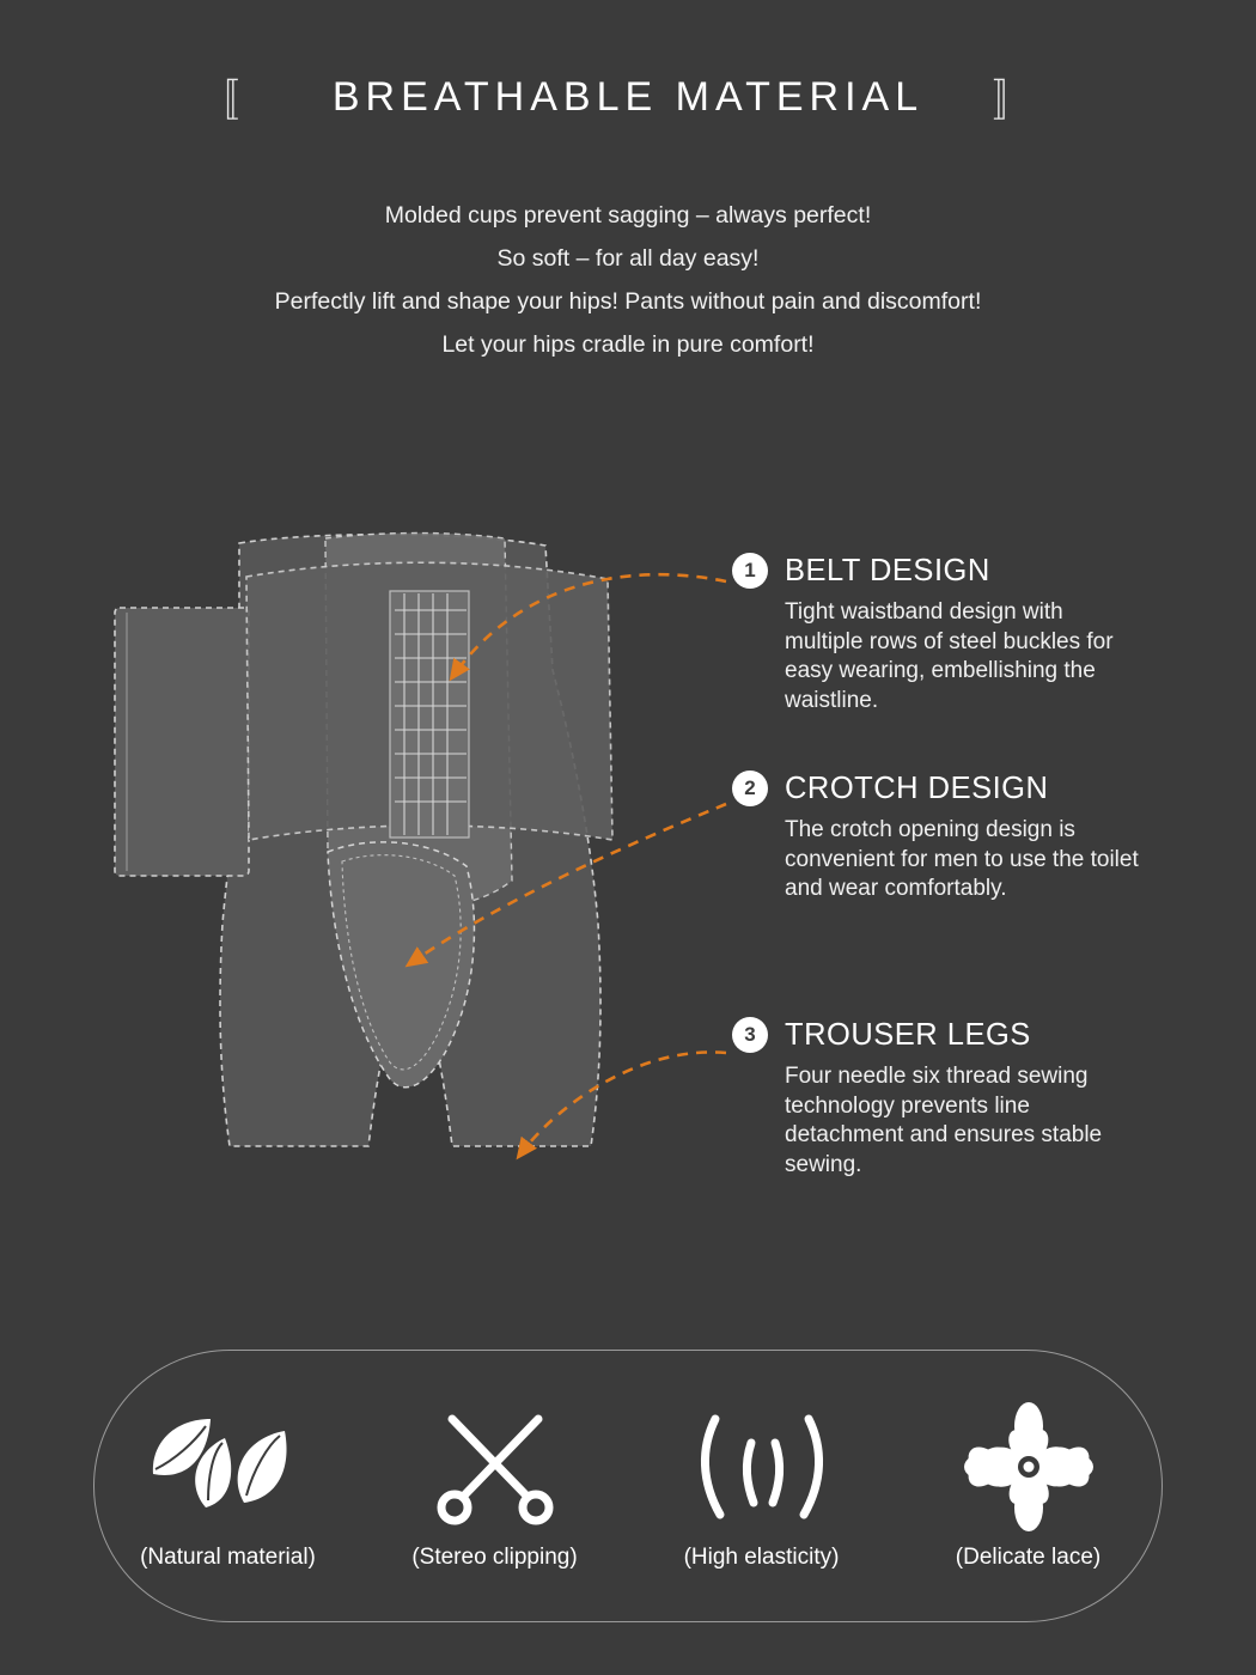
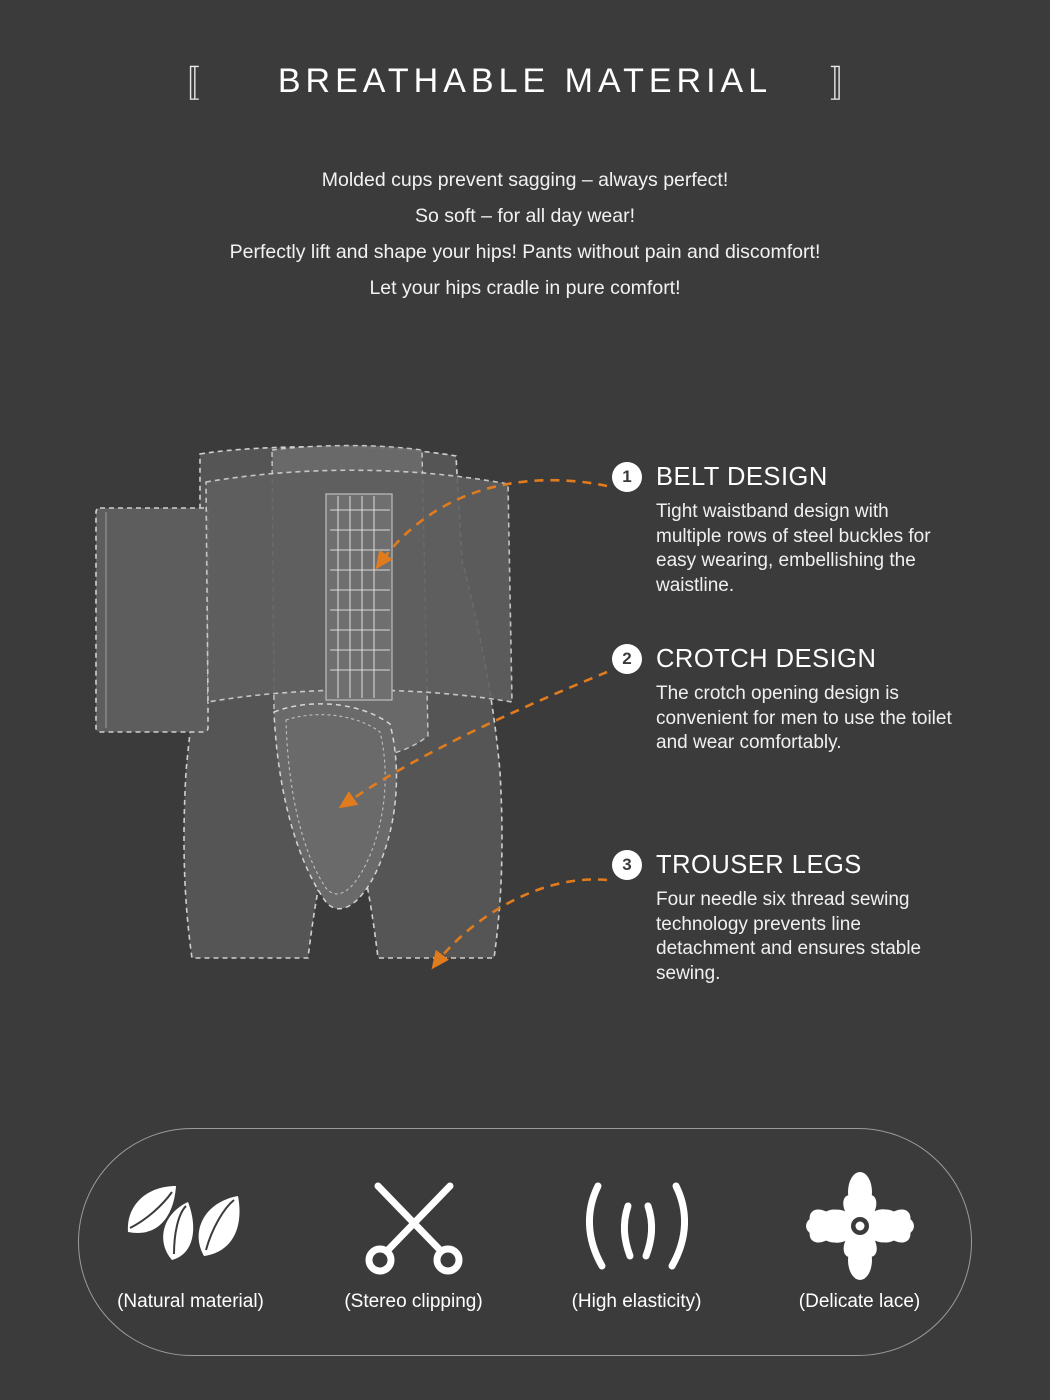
  〚
  BREATHABLE MATERIAL
  〛
  Molded cups prevent sagging – always perfect!
- So soft – for all day easy!
+ So soft – for all day wear!
  Perfectly lift and shape your hips! Pants without pain and discomfort!
  Let your hips cradle in pure comfort!
  1
  BELT DESIGN
  Tight waistband design with multiple rows of steel buckles for easy wearing, embellishing the waistline.
  2
  CROTCH DESIGN
  The crotch opening design is convenient for men to use the toilet and wear comfortably.
  3
  TROUSER LEGS
  Four needle six thread sewing technology prevents line detachment and ensures stable sewing.
  (Natural material)
  (Stereo clipping)
  (High elasticity)
  (Delicate lace)
